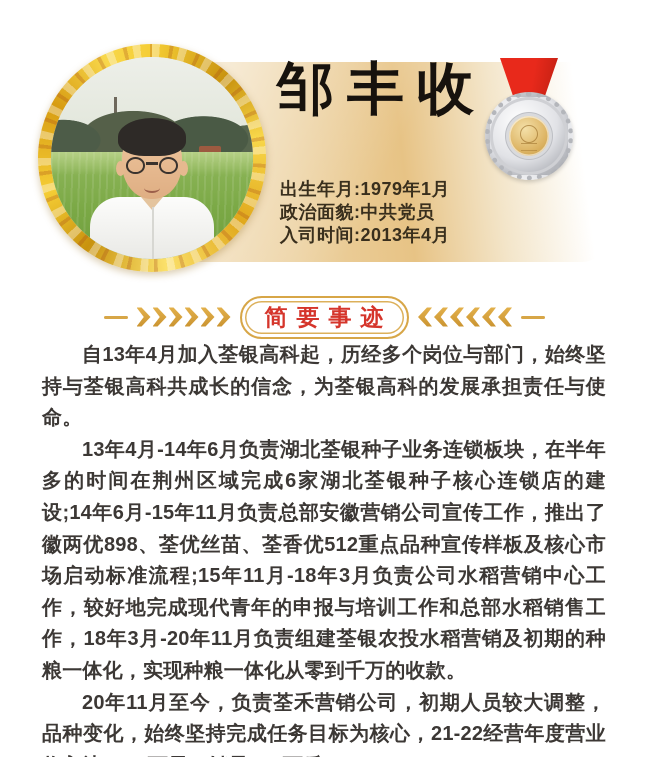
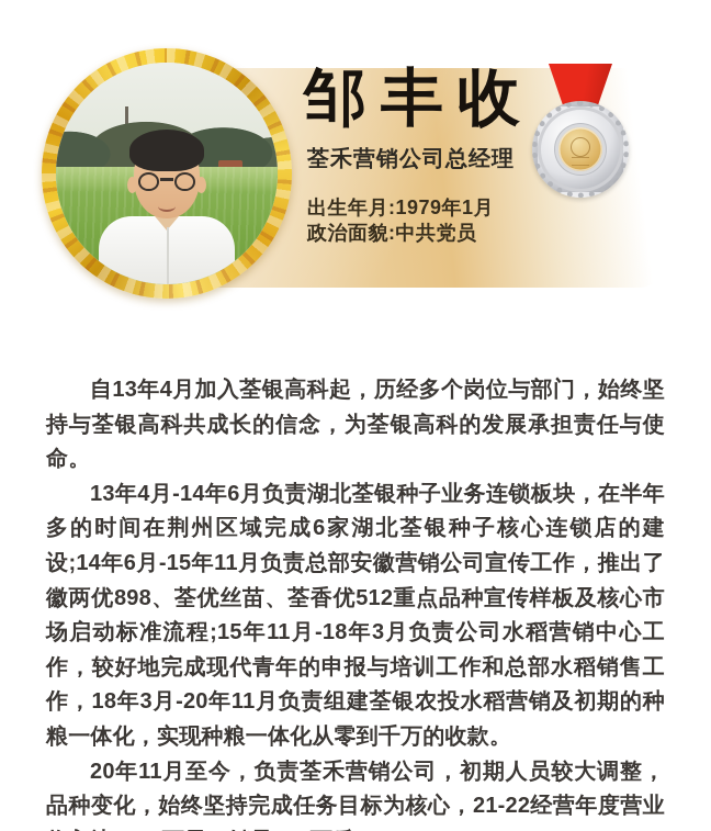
  邹丰收
+ 荃禾营销公司总经理
  出生年月:1979年1月
  政治面貌:中共党员
- 入司时间:2013年4月
- 简要事迹
  自13年4月加入荃银高科起，历经多个岗位与部门，始终坚持与荃银高科共成长的信念，为荃银高科的发展承担责任与使命。
  13年4月-14年6月负责湖北荃银种子业务连锁板块，在半年多的时间在荆州区域完成6家湖北荃银种子核心连锁店的建设;14年6月-15年11月负责总部安徽营销公司宣传工作，推出了徽两优898、荃优丝苗、荃香优512重点品种宣传样板及核心市场启动标准流程;15年11月-18年3月负责公司水稻营销中心工作，较好地完成现代青年的申报与培训工作和总部水稻销售工作，18年3月-20年11月负责组建荃银农投水稻营销及初期的种粮一体化，实现种粮一体化从零到千万的收款。
  20年11月至今，负责荃禾营销公司，初期人员较大调整，品种变化，始终坚持完成任务目标为核心，21-22经营年度营业
